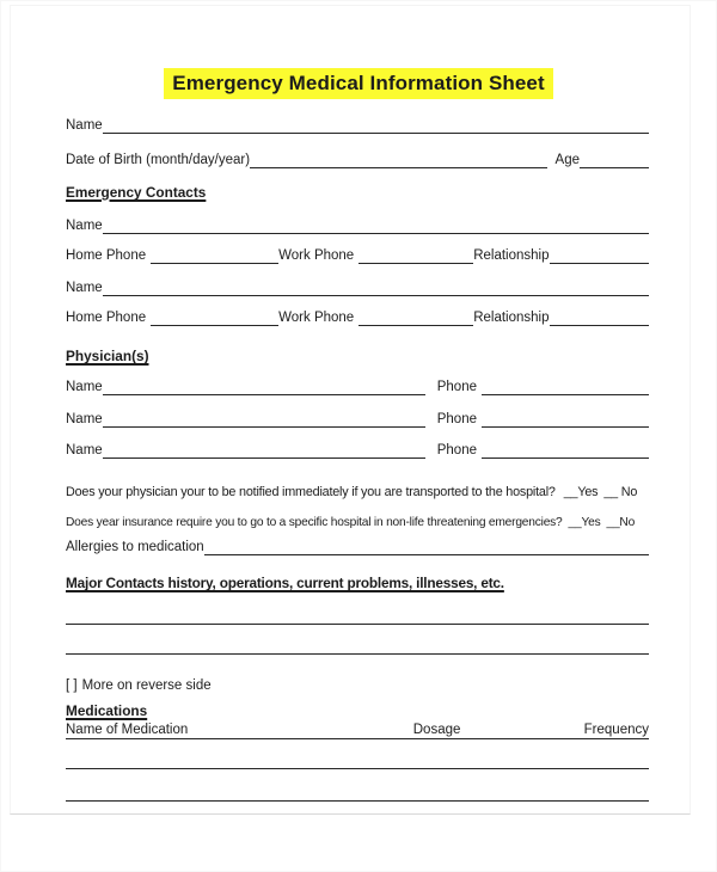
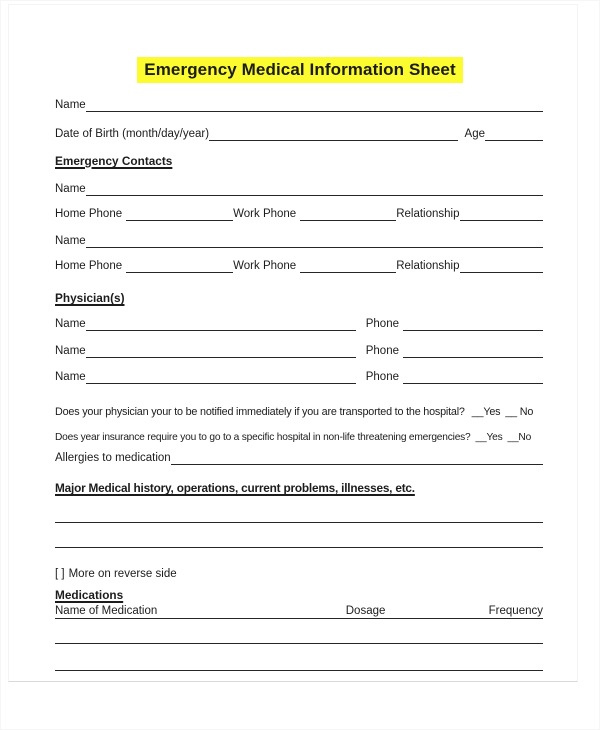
  Emergency Medical Information Sheet
  Name
  Date of Birth (month/day/year)
  Age
  Emergency Contacts
  Name
  Home Phone
  Work Phone
  Relationship
  Name
  Home Phone
  Work Phone
  Relationship
  Physician(s)
  Name
  Phone
  Name
  Phone
  Name
  Phone
  Does your physician your to be notified immediately if you are transported to the hospital?
  __Yes
  __ No
  Does year insurance require you to go to a specific hospital in non-life threatening emergencies?
  __Yes
  __No
  Allergies to medication
- Major Contacts history, operations, current problems, illnesses, etc.
+ Major Medical history, operations, current problems, illnesses, etc.
  [ ]
  More on reverse side
  Medications
  Name of Medication
  Dosage
  Frequency
